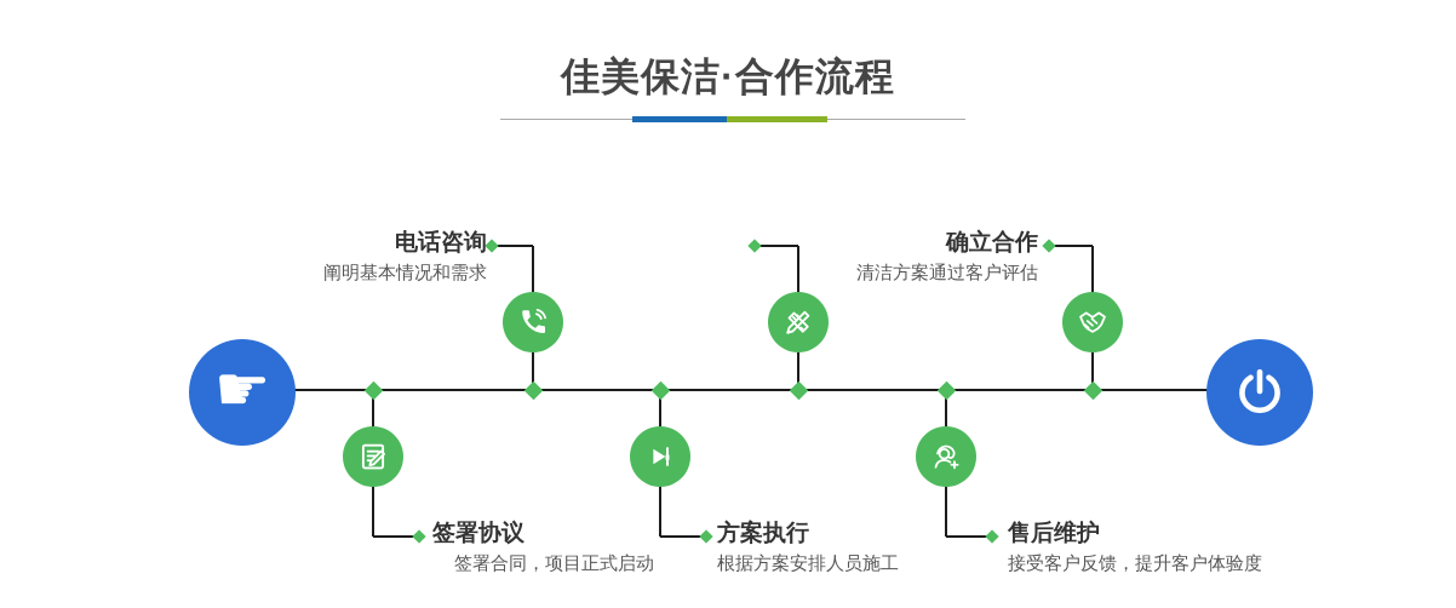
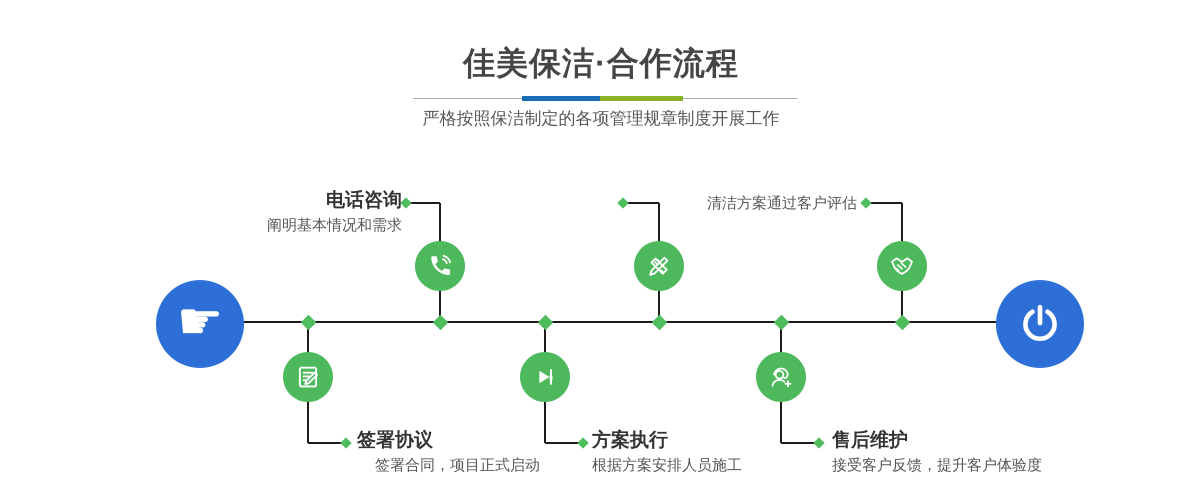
  佳美保洁·合作流程
+ 严格按照保洁制定的各项管理规章制度开展工作
  ☛
  电话咨询
  阐明基本情况和需求
- 确立合作
  清洁方案通过客户评估
  签署协议
  签署合同，项目正式启动
  方案执行
  根据方案安排人员施工
  售后维护
  接受客户反馈，提升客户体验度
